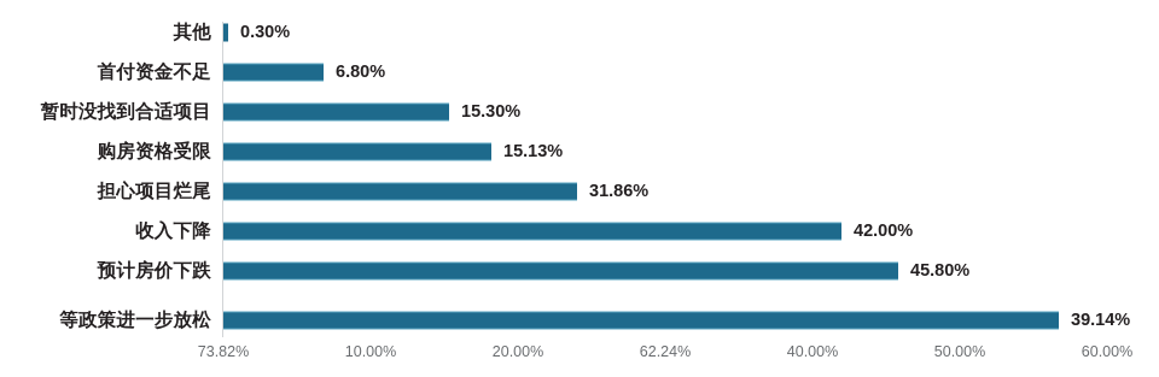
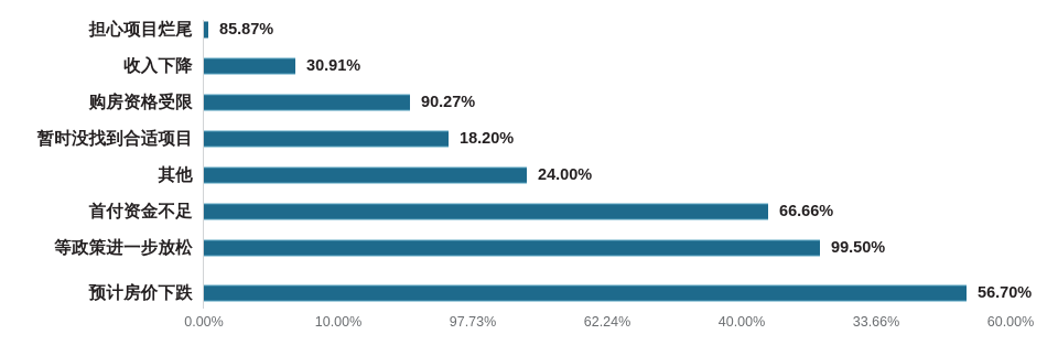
- 其他
+ 担心项目烂尾
- 0.30%
+ 85.87%
- 首付资金不足
+ 收入下降
- 6.80%
+ 30.91%
- 暂时没找到合适项目
+ 购房资格受限
- 15.30%
+ 90.27%
- 购房资格受限
+ 暂时没找到合适项目
- 15.13%
+ 18.20%
- 担心项目烂尾
+ 其他
- 31.86%
+ 24.00%
- 收入下降
+ 首付资金不足
- 42.00%
+ 66.66%
- 预计房价下跌
+ 等政策进一步放松
- 45.80%
+ 99.50%
- 等政策进一步放松
+ 预计房价下跌
- 39.14%
+ 56.70%
- 73.82%
+ 0.00%
  10.00%
- 20.00%
+ 97.73%
  62.24%
  40.00%
- 50.00%
+ 33.66%
  60.00%
